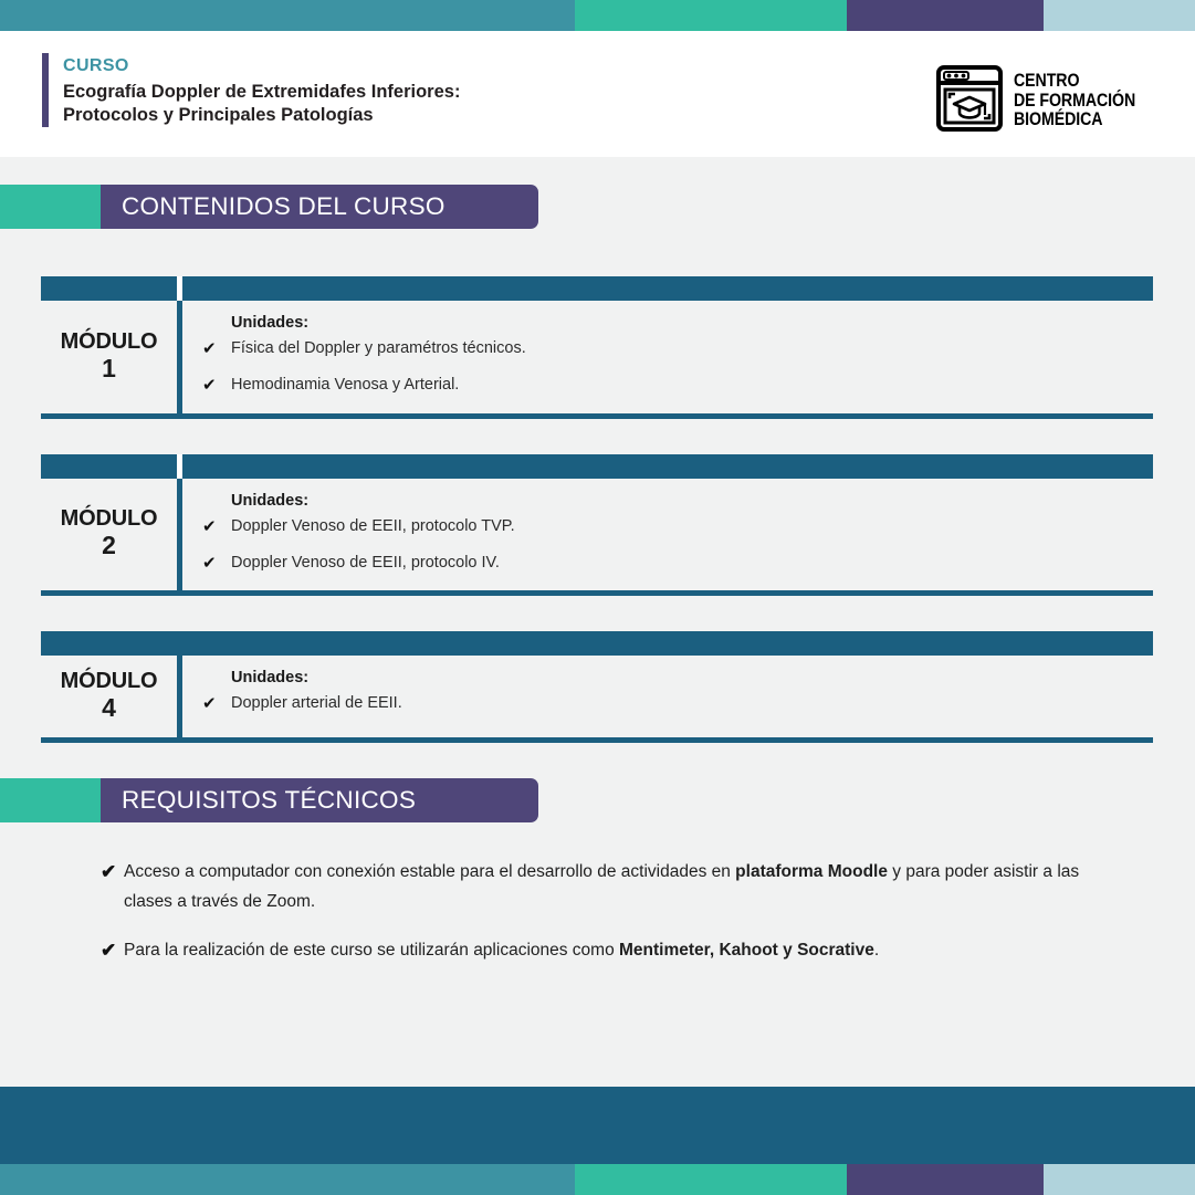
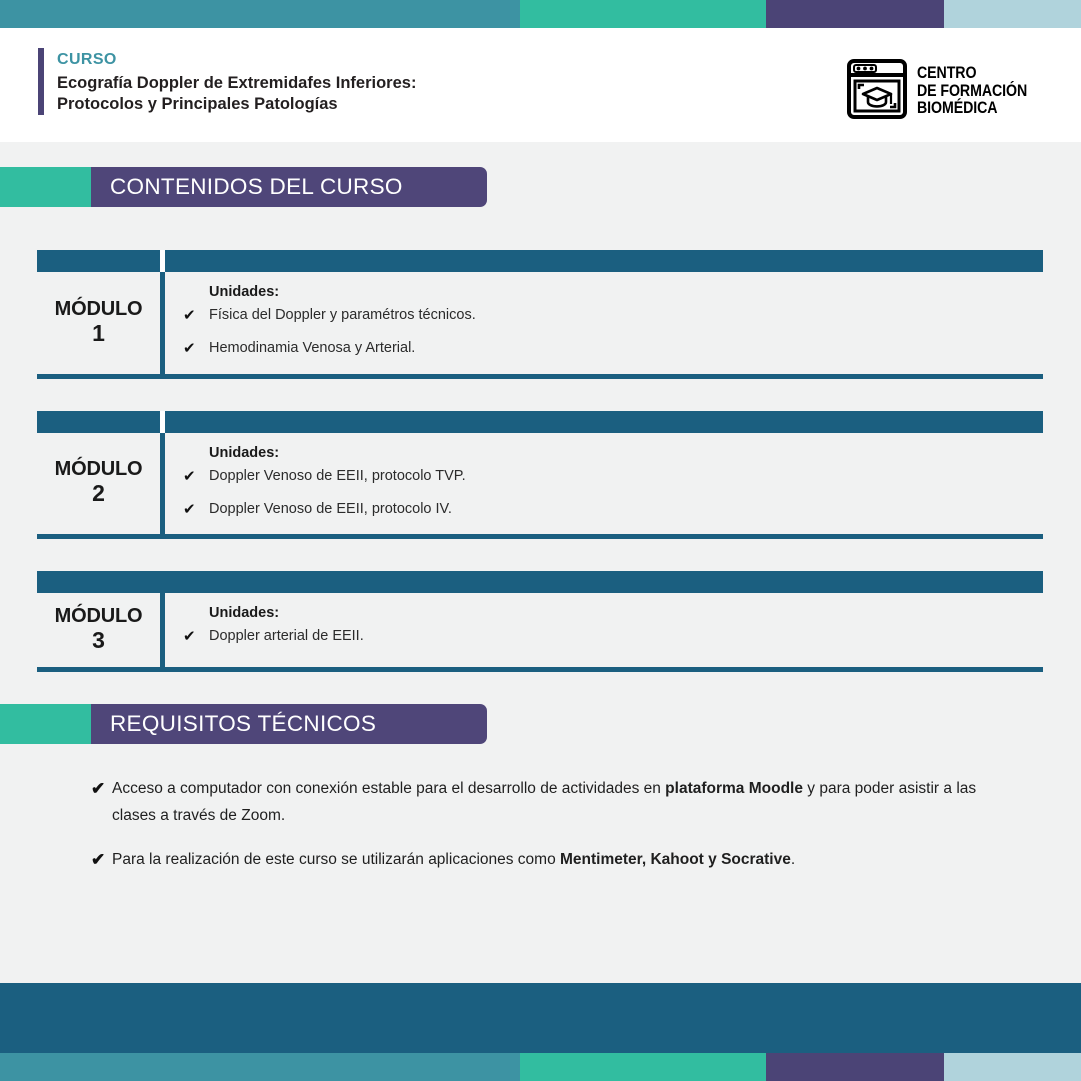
  CURSO
  Ecografía Doppler de Extremidafes Inferiores:
  Protocolos y Principales Patologías
  CENTRO
  DE FORMACIÓN
  BIOMÉDICA
  CONTENIDOS DEL CURSO
  MÓDULO
  1
  Unidades:
  ✔
  Física del Doppler y paramétros técnicos.
  ✔
  Hemodinamia Venosa y Arterial.
  MÓDULO
  2
  Unidades:
  ✔
  Doppler Venoso de EEII, protocolo TVP.
  ✔
  Doppler Venoso de EEII, protocolo IV.
  MÓDULO
- 4
+ 3
  Unidades:
  ✔
  Doppler arterial de EEII.
  REQUISITOS TÉCNICOS
  ✔
  Acceso a computador con conexión estable para el desarrollo de actividades en plataforma Moodle y para poder asistir a las clases a través de Zoom.
  ✔
  Para la realización de este curso se utilizarán aplicaciones como Mentimeter, Kahoot y Socrative.
